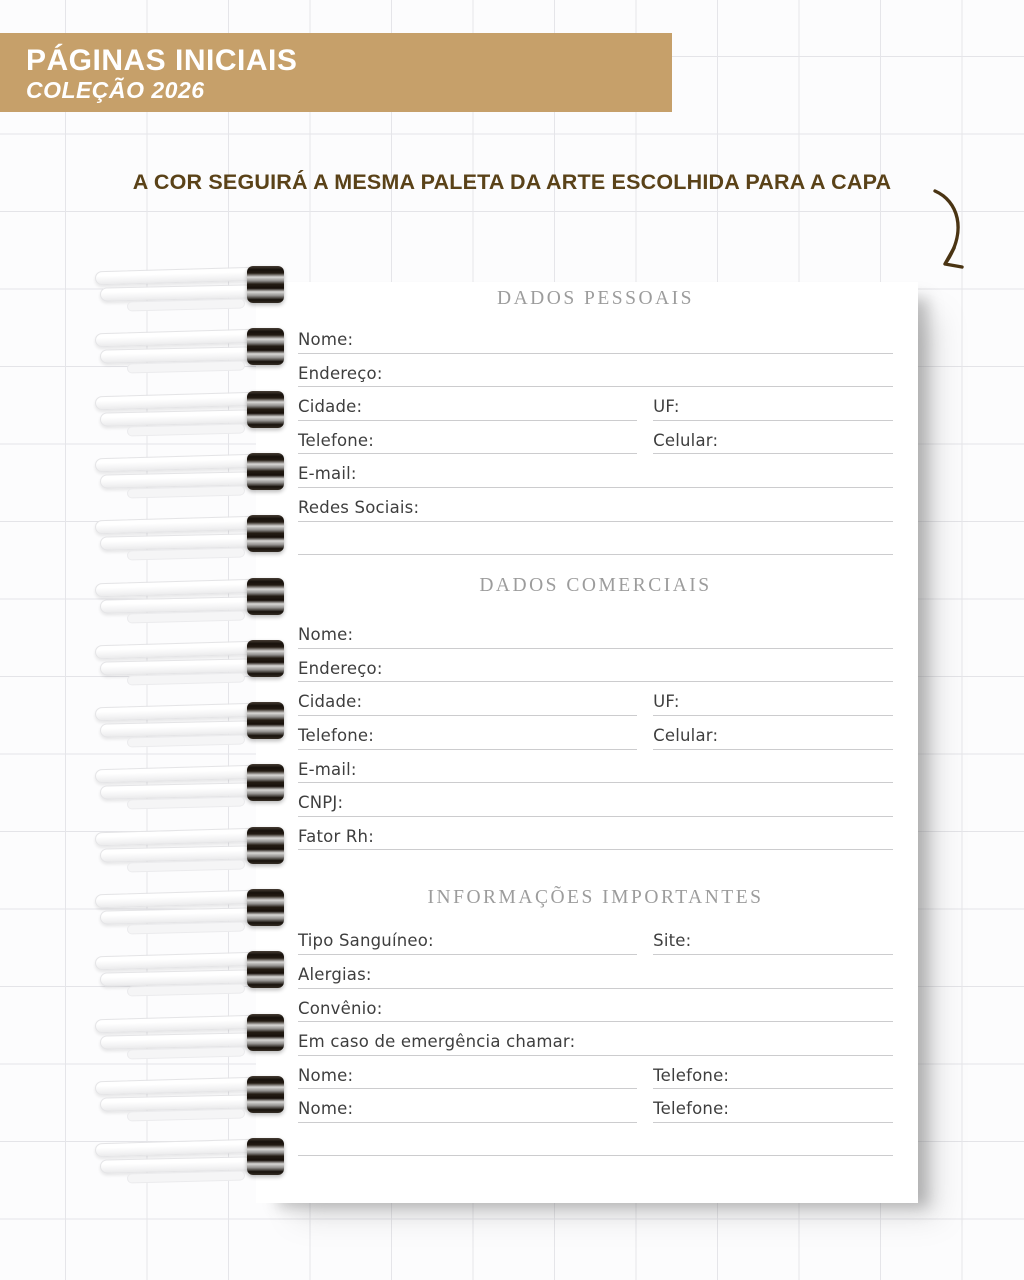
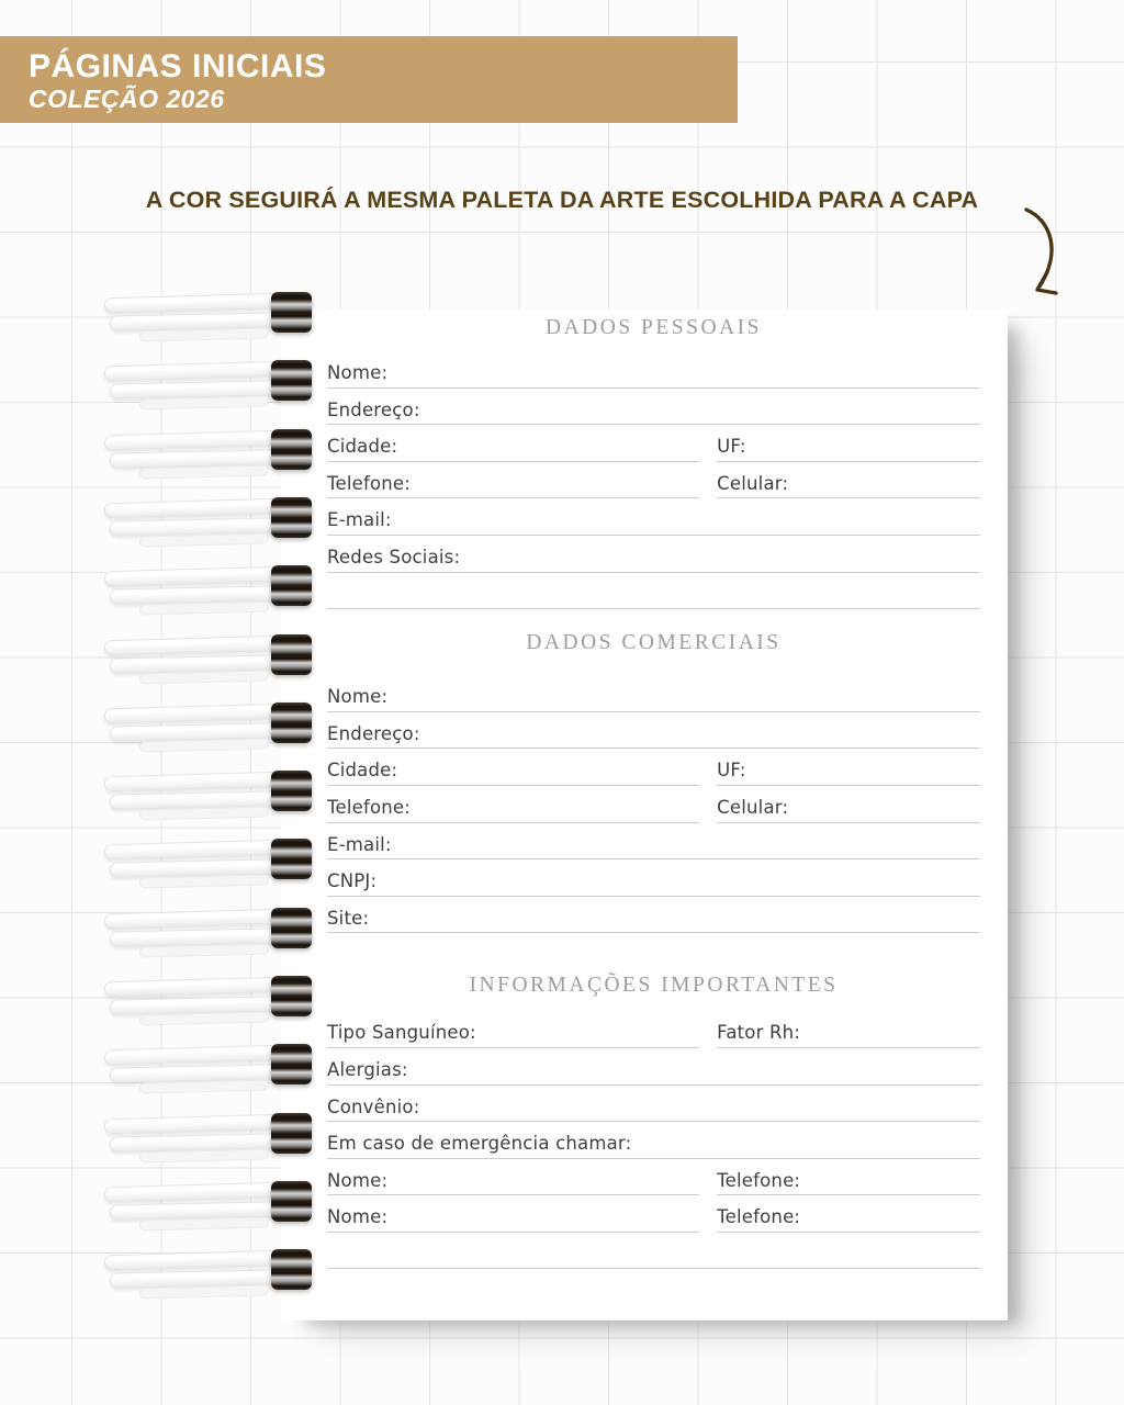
  PÁGINAS INICIAIS
  COLEÇÃO 2026
  A COR SEGUIRÁ A MESMA PALETA DA ARTE ESCOLHIDA PARA A CAPA
  DADOS PESSOAIS
  Nome:
  Endereço:
  Cidade:
  UF:
  Telefone:
  Celular:
  E-mail:
  Redes Sociais:
  DADOS COMERCIAIS
  Nome:
  Endereço:
  Cidade:
  UF:
  Telefone:
  Celular:
  E-mail:
  CNPJ:
- Fator Rh:
+ Site:
  INFORMAÇÕES IMPORTANTES
  Tipo Sanguíneo:
- Site:
+ Fator Rh:
  Alergias:
  Convênio:
  Em caso de emergência chamar:
  Nome:
  Telefone:
  Nome:
  Telefone:
